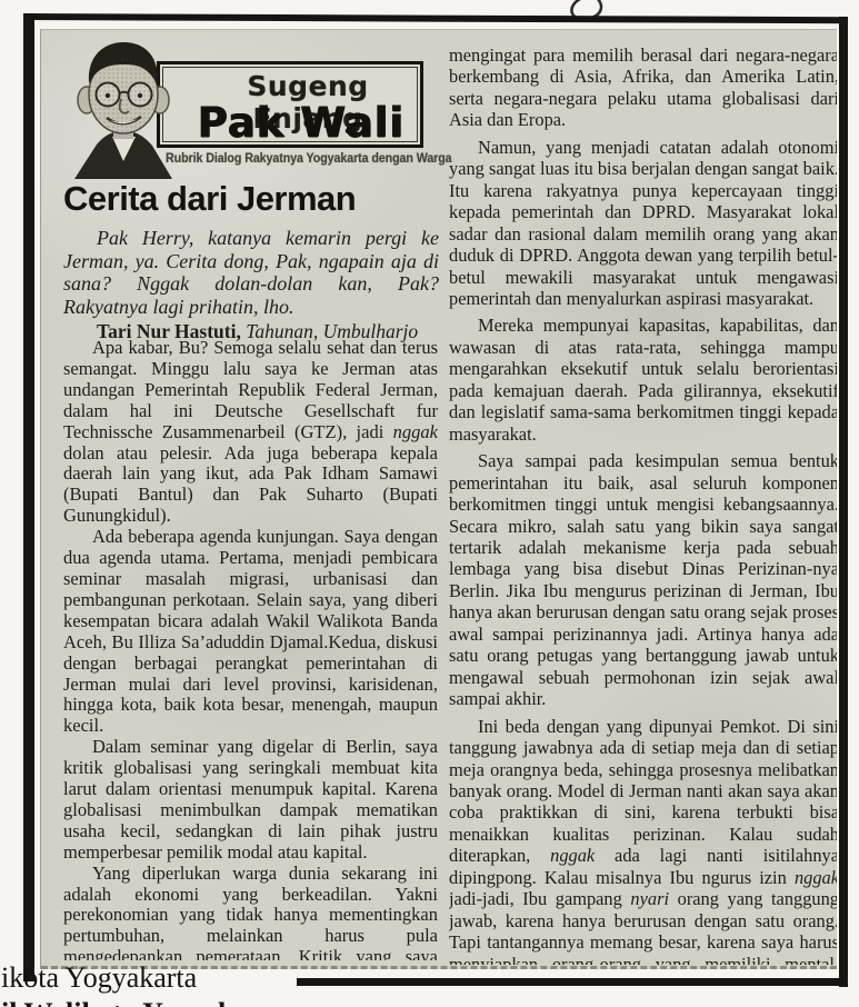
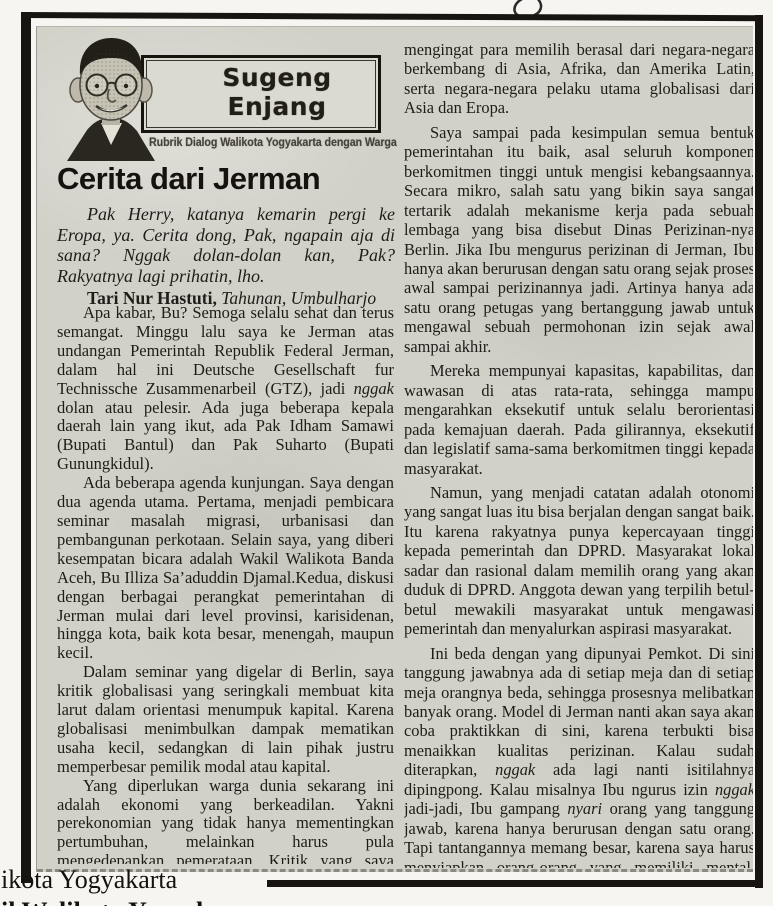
  Sugeng Enjang
- Pak Wali
- Rubrik Dialog Rakyatnya Yogyakarta dengan Warga
+ Rubrik Dialog Walikota Yogyakarta dengan Warga
  Cerita dari Jerman
- Pak Herry, katanya kemarin pergi ke Jerman, ya. Cerita dong, Pak, ngapain aja di sana? Nggak dolan-dolan kan, Pak? Rakyatnya lagi prihatin, lho.
+ Pak Herry, katanya kemarin pergi ke Eropa, ya. Cerita dong, Pak, ngapain aja di sana? Nggak dolan-dolan kan, Pak? Rakyatnya lagi prihatin, lho.
  Tari Nur Hastuti, Tahunan, Umbulharjo
  Apa kabar, Bu? Semoga selalu sehat dan terus semangat. Minggu lalu saya ke Jerman atas undangan Pemerintah Republik Federal Jerman, dalam hal ini Deutsche Gesellschaft fur Technissche Zusammenarbeil (GTZ), jadi nggak dolan atau pelesir. Ada juga beberapa kepala daerah lain yang ikut, ada Pak Idham Samawi (Bupati Bantul) dan Pak Suharto (Bupati Gunungkidul).
  Ada beberapa agenda kunjungan. Saya dengan dua agenda utama. Pertama, menjadi pembicara seminar masalah migrasi, urbanisasi dan pembangunan perkotaan. Selain saya, yang diberi kesempatan bicara adalah Wakil Walikota Banda Aceh, Bu Illiza Sa’aduddin Djamal.Kedua, diskusi dengan berbagai perangkat pemerintahan di Jerman mulai dari level provinsi, karisidenan, hingga kota, baik kota besar, menengah, maupun kecil.
  Dalam seminar yang digelar di Berlin, saya kritik globalisasi yang seringkali membuat kita larut dalam orientasi menumpuk kapital. Karena globalisasi menimbulkan dampak mematikan usaha kecil, sedangkan di lain pihak justru memperbesar pemilik modal atau kapital.
  Yang diperlukan warga dunia sekarang ini adalah ekonomi yang berkeadilan. Yakni perekonomian yang tidak hanya mementingkan pertumbuhan, melainkan harus pula mengedepankan pemerataan. Kritik yang saya
  mengingat para memilih berasal dari negara-negara berkembang di Asia, Afrika, dan Amerika Latin, serta negara-negara pelaku utama globalisasi dari Asia dan Eropa.
- Namun, yang menjadi catatan adalah otonomi yang sangat luas itu bisa berjalan dengan sangat baik. Itu karena rakyatnya punya kepercayaan tinggi kepada pemerintah dan DPRD. Masyarakat lokal sadar dan rasional dalam memilih orang yang akan duduk di DPRD. Anggota dewan yang terpilih betul-betul mewakili masyarakat untuk mengawasi pemerintah dan menyalurkan aspirasi masyarakat.
+ Saya sampai pada kesimpulan semua bentuk pemerintahan itu baik, asal seluruh komponen berkomitmen tinggi untuk mengisi kebangsaannya. Secara mikro, salah satu yang bikin saya sangat tertarik adalah mekanisme kerja pada sebuah lembaga yang bisa disebut Dinas Perizinan-nya Berlin. Jika Ibu mengurus perizinan di Jerman, Ibu hanya akan berurusan dengan satu orang sejak proses awal sampai perizinannya jadi. Artinya hanya ada satu orang petugas yang bertanggung jawab untuk mengawal sebuah permohonan izin sejak awal sampai akhir.
  Mereka mempunyai kapasitas, kapabilitas, dan wawasan di atas rata-rata, sehingga mampu mengarahkan eksekutif untuk selalu berorientasi pada kemajuan daerah. Pada gilirannya, eksekutif dan legislatif sama-sama berkomitmen tinggi kepada masyarakat.
- Saya sampai pada kesimpulan semua bentuk pemerintahan itu baik, asal seluruh komponen berkomitmen tinggi untuk mengisi kebangsaannya. Secara mikro, salah satu yang bikin saya sangat tertarik adalah mekanisme kerja pada sebuah lembaga yang bisa disebut Dinas Perizinan-nya Berlin. Jika Ibu mengurus perizinan di Jerman, Ibu hanya akan berurusan dengan satu orang sejak proses awal sampai perizinannya jadi. Artinya hanya ada satu orang petugas yang bertanggung jawab untuk mengawal sebuah permohonan izin sejak awal sampai akhir.
+ Namun, yang menjadi catatan adalah otonomi yang sangat luas itu bisa berjalan dengan sangat baik. Itu karena rakyatnya punya kepercayaan tinggi kepada pemerintah dan DPRD. Masyarakat lokal sadar dan rasional dalam memilih orang yang akan duduk di DPRD. Anggota dewan yang terpilih betul-betul mewakili masyarakat untuk mengawasi pemerintah dan menyalurkan aspirasi masyarakat.
  Ini beda dengan yang dipunyai Pemkot. Di sini tanggung jawabnya ada di setiap meja dan di setiap meja orangnya beda, sehingga prosesnya melibatkan banyak orang. Model di Jerman nanti akan saya akan coba praktikkan di sini, karena terbukti bisa menaikkan kualitas perizinan. Kalau sudah diterapkan, nggak ada lagi nanti isitilahnya dipingpong. Kalau misalnya Ibu ngurus izin nggak jadi-jadi, Ibu gampang nyari orang yang tanggung jawab, karena hanya berurusan dengan satu orang. Tapi tantangannya memang besar, karena saya harus menyiapkan orang-orang yang memiliki mental,
  ikota Yogyakarta
